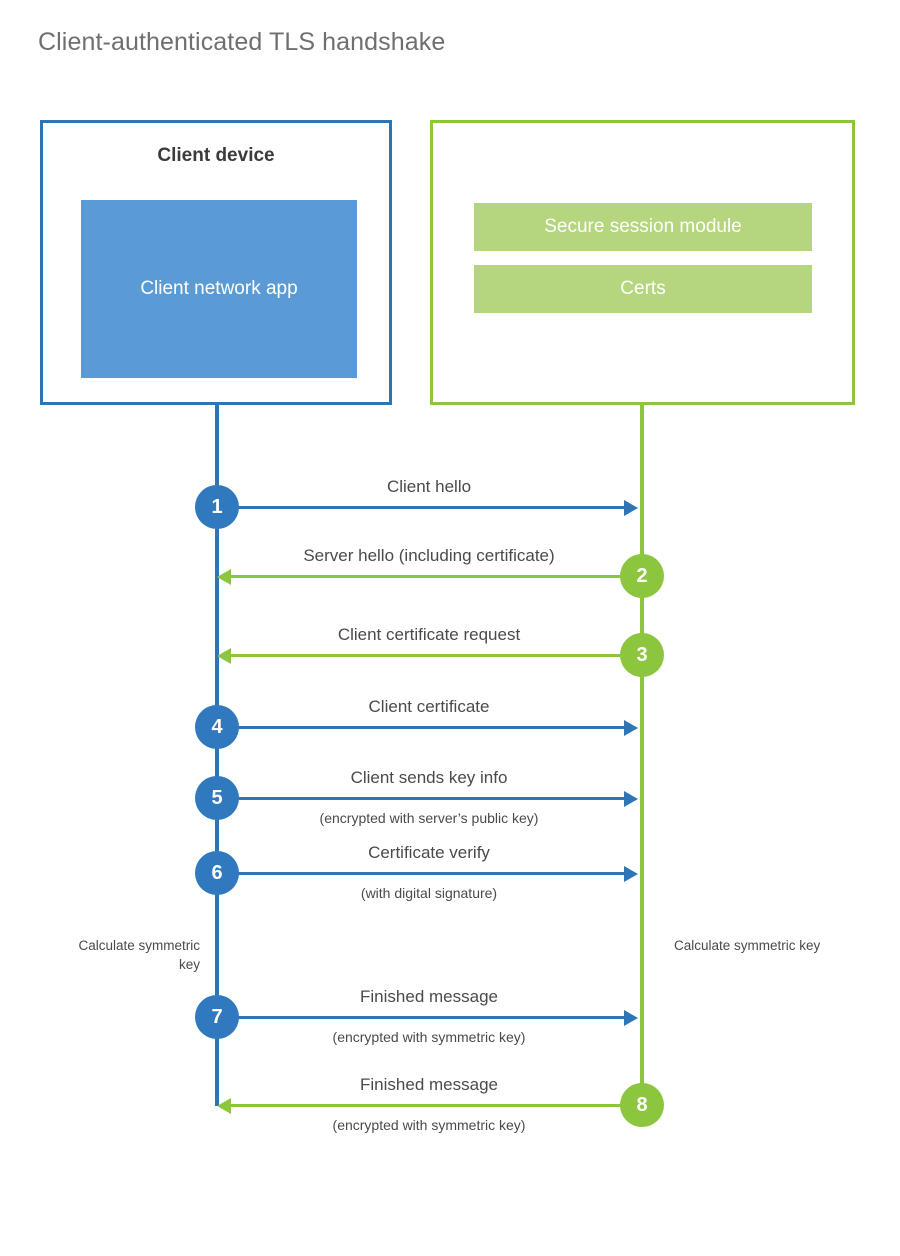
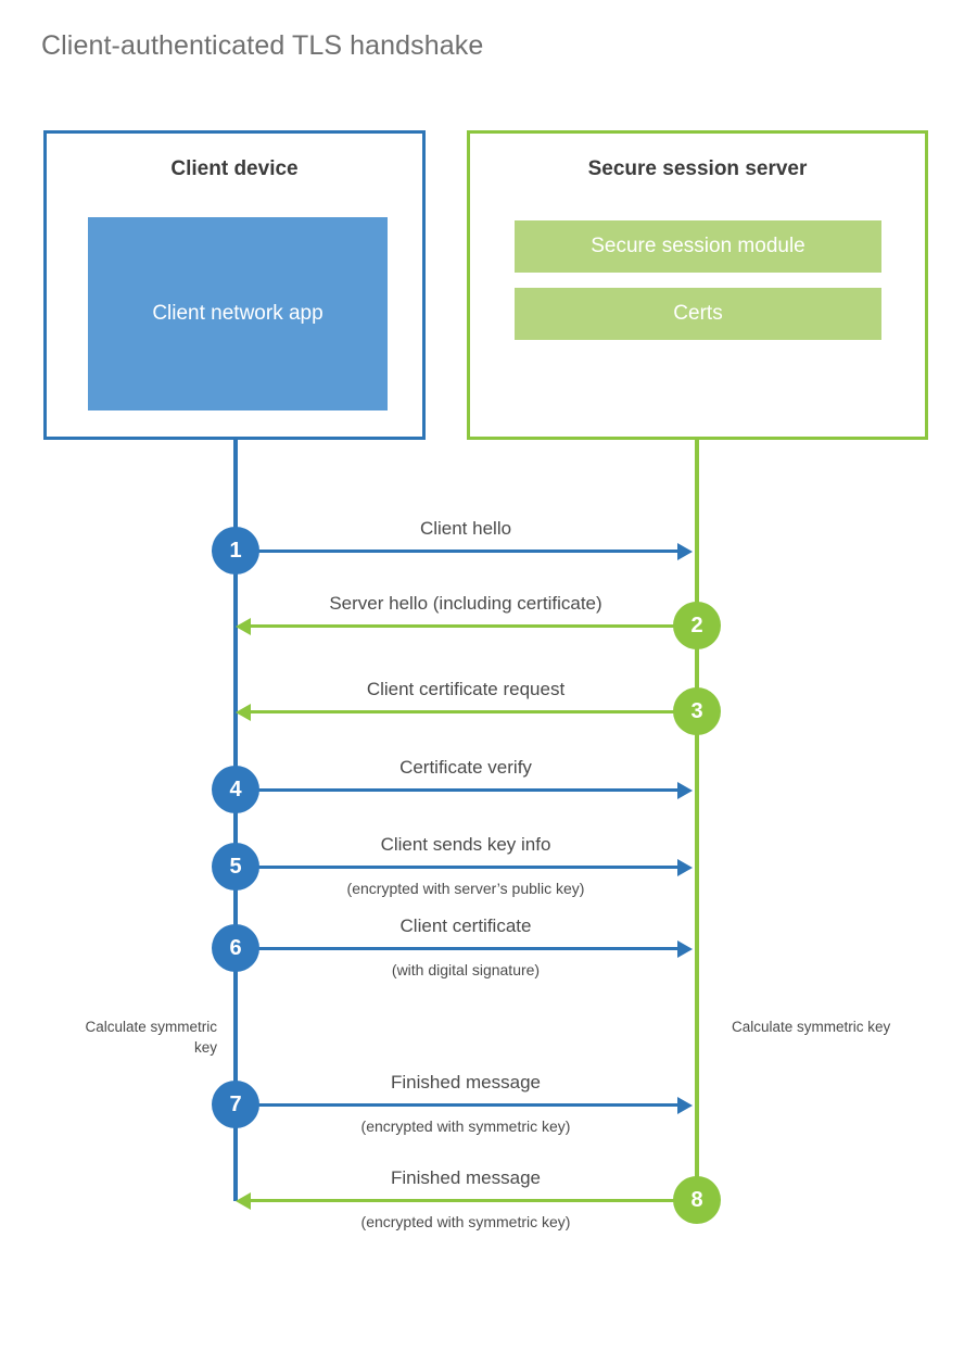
  Client-authenticated TLS handshake
  Client device
  Client network app
+ Secure session server
  Secure session module
  Certs
  Client hello
  1
  Server hello (including certificate)
  2
  Client certificate request
  3
- Client certificate
+ Certificate verify
  4
  Client sends key info
  (encrypted with server’s public key)
  5
- Certificate verify
+ Client certificate
  (with digital signature)
  6
  Finished message
  (encrypted with symmetric key)
  7
  Finished message
  (encrypted with symmetric key)
  8
  Calculate symmetric key
  Calculate symmetric key
